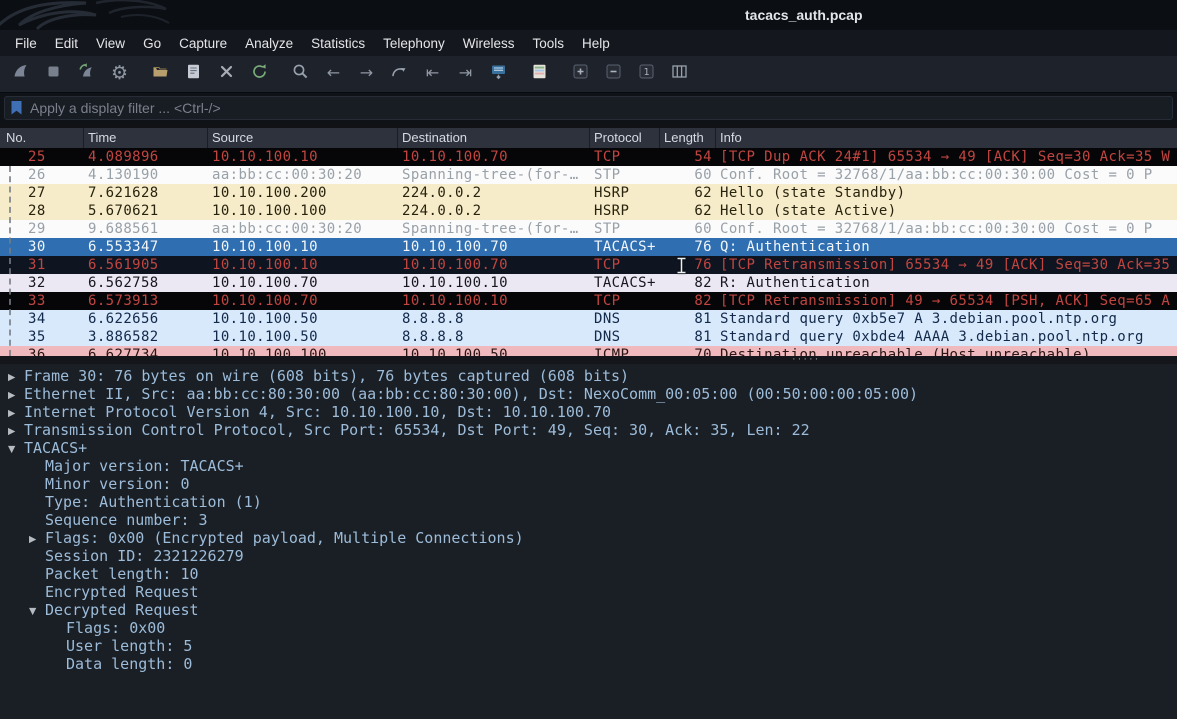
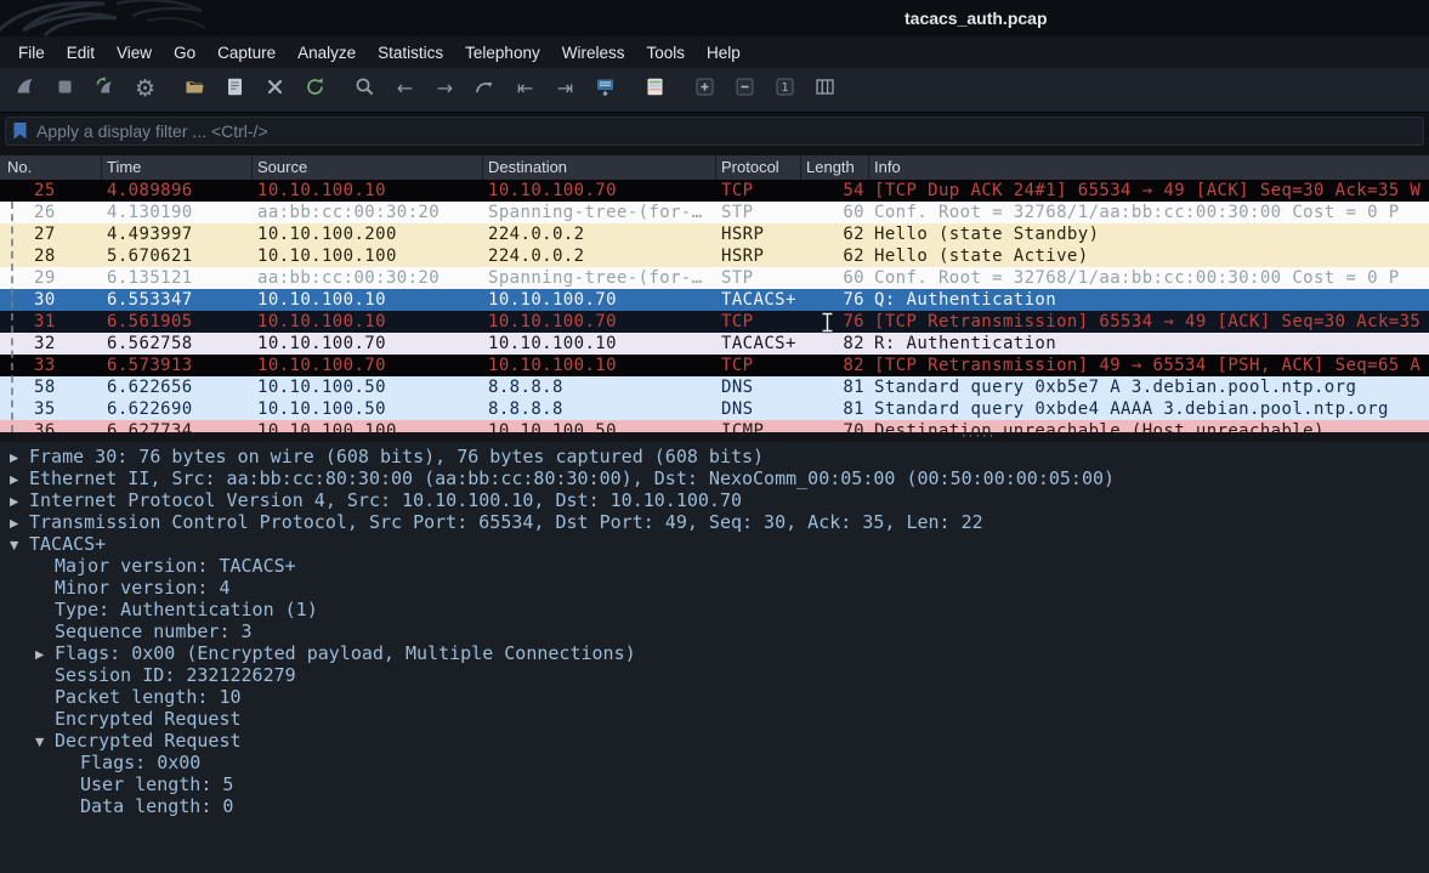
  tacacs_auth.pcap
  File
  Edit
  View
  Go
  Capture
  Analyze
  Statistics
  Telephony
  Wireless
  Tools
  Help
  ⚙
  ←
  →
  ⇤
  ⇥
  1
  Apply a display filter ... <Ctrl-/>
  No.
  Time
  Source
  Destination
  Protocol
  Length
  Info
  25
  4.089896
  10.10.100.10
  10.10.100.70
  TCP
  54
  [TCP Dup ACK 24#1] 65534 → 49 [ACK] Seq=30 Ack=35 W
  26
  4.130190
  aa:bb:cc:00:30:20
  Spanning-tree-(for-…
  STP
  60
  Conf. Root = 32768/1/aa:bb:cc:00:30:00 Cost = 0 P
  27
- 7.621628
+ 4.493997
  10.10.100.200
  224.0.0.2
  HSRP
  62
  Hello (state Standby)
  28
  5.670621
  10.10.100.100
  224.0.0.2
  HSRP
  62
  Hello (state Active)
  29
- 9.688561
+ 6.135121
  aa:bb:cc:00:30:20
  Spanning-tree-(for-…
  STP
  60
  Conf. Root = 32768/1/aa:bb:cc:00:30:00 Cost = 0 P
  30
  6.553347
  10.10.100.10
  10.10.100.70
  TACACS+
  76
  Q: Authentication
  31
  6.561905
  10.10.100.10
  10.10.100.70
  TCP
  76
  [TCP Retransmission] 65534 → 49 [ACK] Seq=30 Ack=35
  32
  6.562758
  10.10.100.70
  10.10.100.10
  TACACS+
  82
  R: Authentication
  33
  6.573913
  10.10.100.70
  10.10.100.10
  TCP
  82
  [TCP Retransmission] 49 → 65534 [PSH, ACK] Seq=65 A
- 34
+ 58
  6.622656
  10.10.100.50
  8.8.8.8
  DNS
  81
  Standard query 0xb5e7 A 3.debian.pool.ntp.org
  35
- 3.886582
+ 6.622690
  10.10.100.50
  8.8.8.8
  DNS
  81
  Standard query 0xbde4 AAAA 3.debian.pool.ntp.org
  36
  6.627734
  10.10.100.100
  10.10.100.50
  ICMP
  70
  Destination unreachable (Host unreachable)
  ·····
  ▶ Frame 30: 76 bytes on wire (608 bits), 76 bytes captured (608 bits)
  ▶ Ethernet II, Src: aa:bb:cc:80:30:00 (aa:bb:cc:80:30:00), Dst: NexoComm_00:05:00 (00:50:00:00:05:00)
  ▶ Internet Protocol Version 4, Src: 10.10.100.10, Dst: 10.10.100.70
  ▶ Transmission Control Protocol, Src Port: 65534, Dst Port: 49, Seq: 30, Ack: 35, Len: 22
  ▼ TACACS+
  Major version: TACACS+
- Minor version: 0
+ Minor version: 4
  Type: Authentication (1)
  Sequence number: 3
  ▶ Flags: 0x00 (Encrypted payload, Multiple Connections)
  Session ID: 2321226279
  Packet length: 10
  Encrypted Request
  ▼ Decrypted Request
  Flags: 0x00
  User length: 5
  Data length: 0
